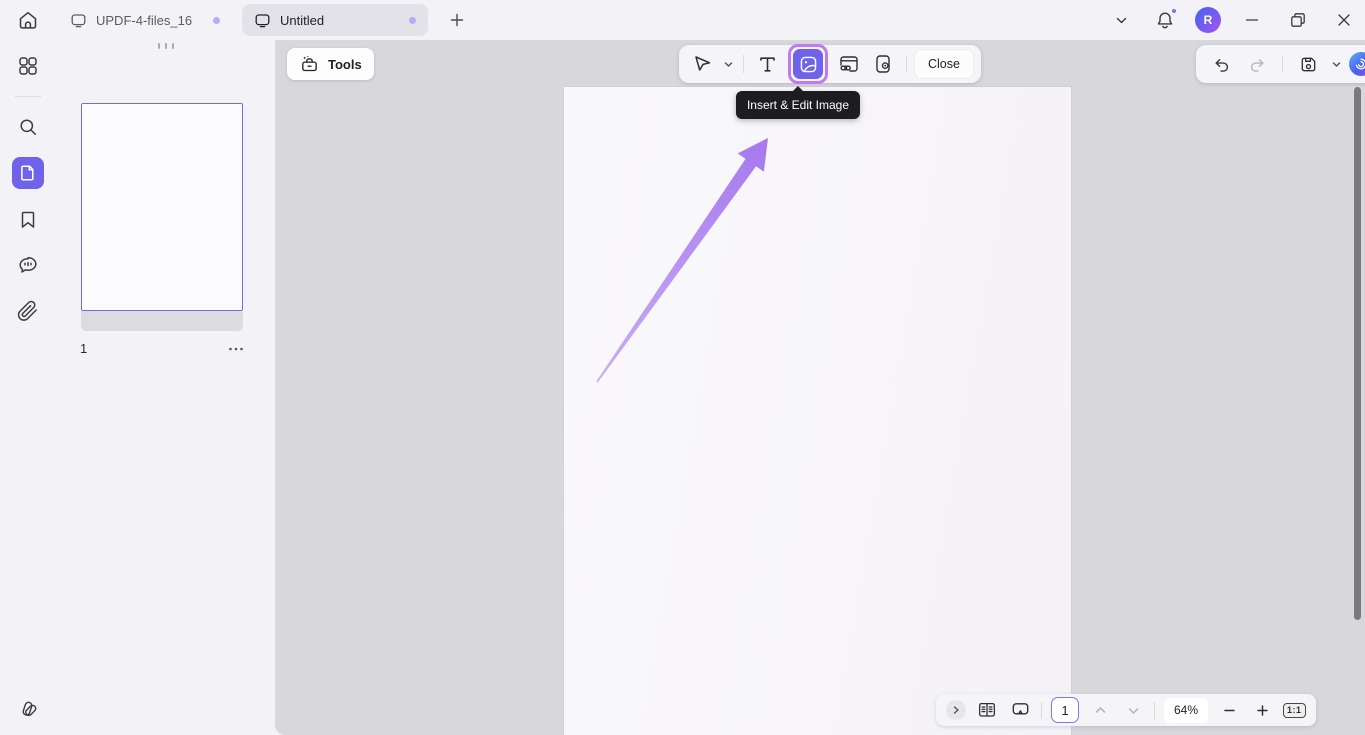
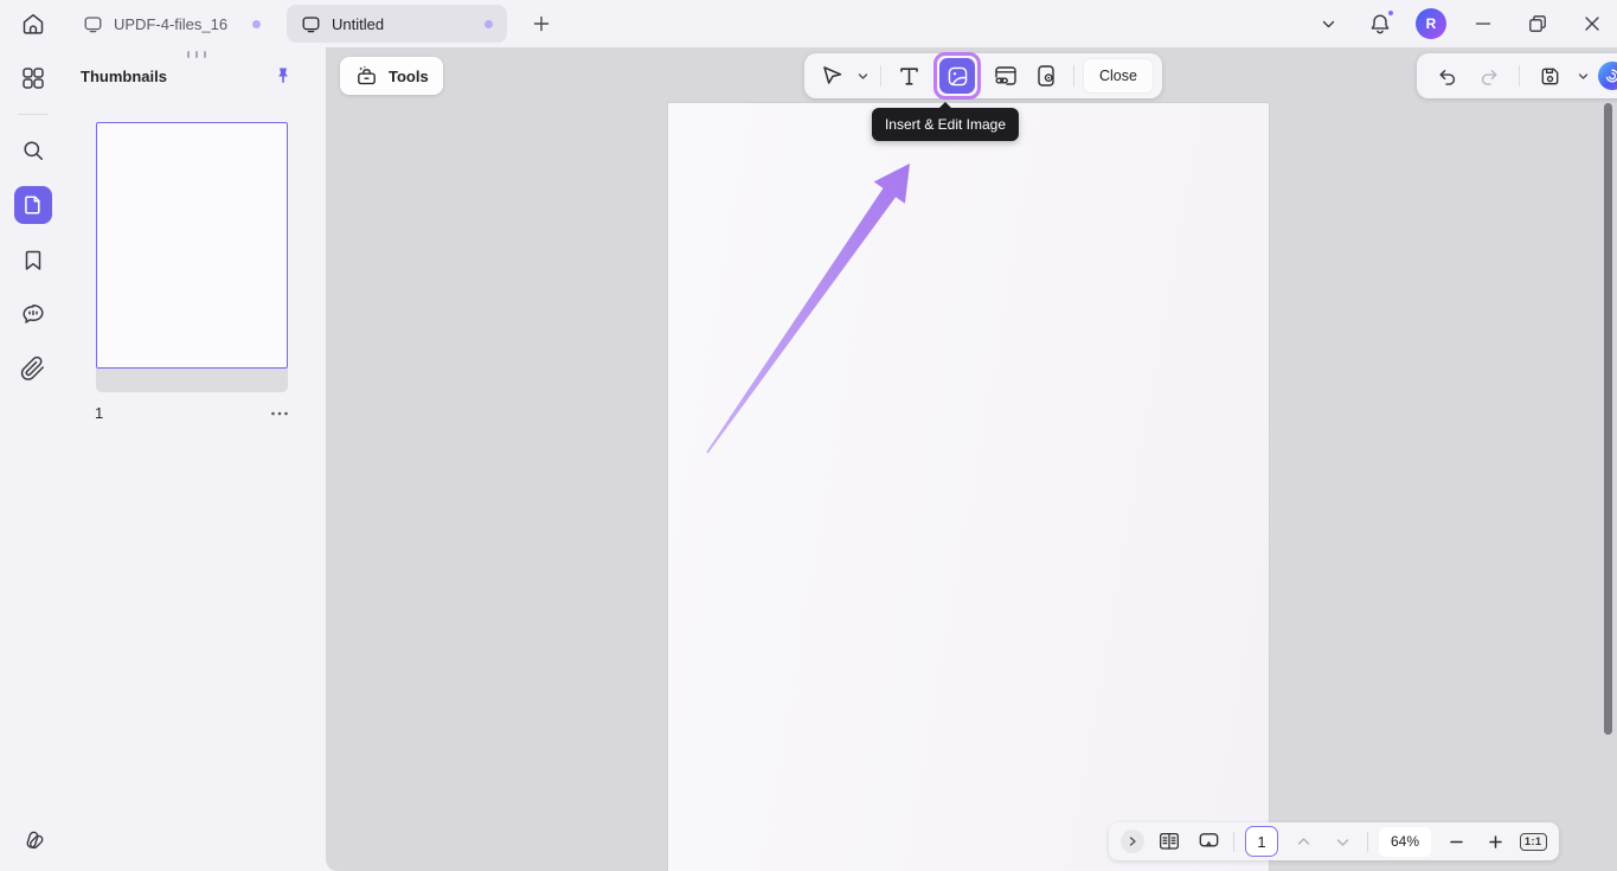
  UPDF-4-files_16
  Untitled
  R
+ Thumbnails
  1
  Tools
  Close
  Insert & Edit Image
  1
  64%
  1:1
